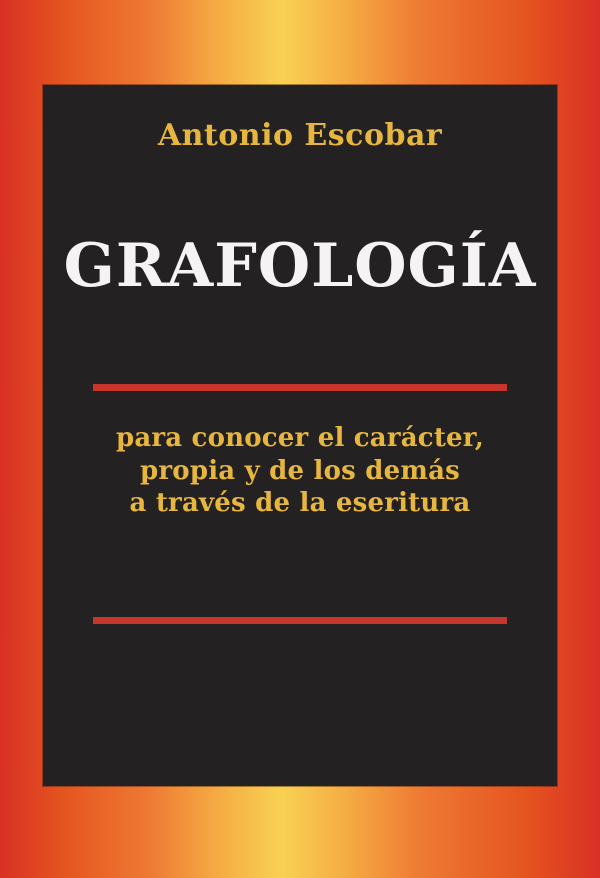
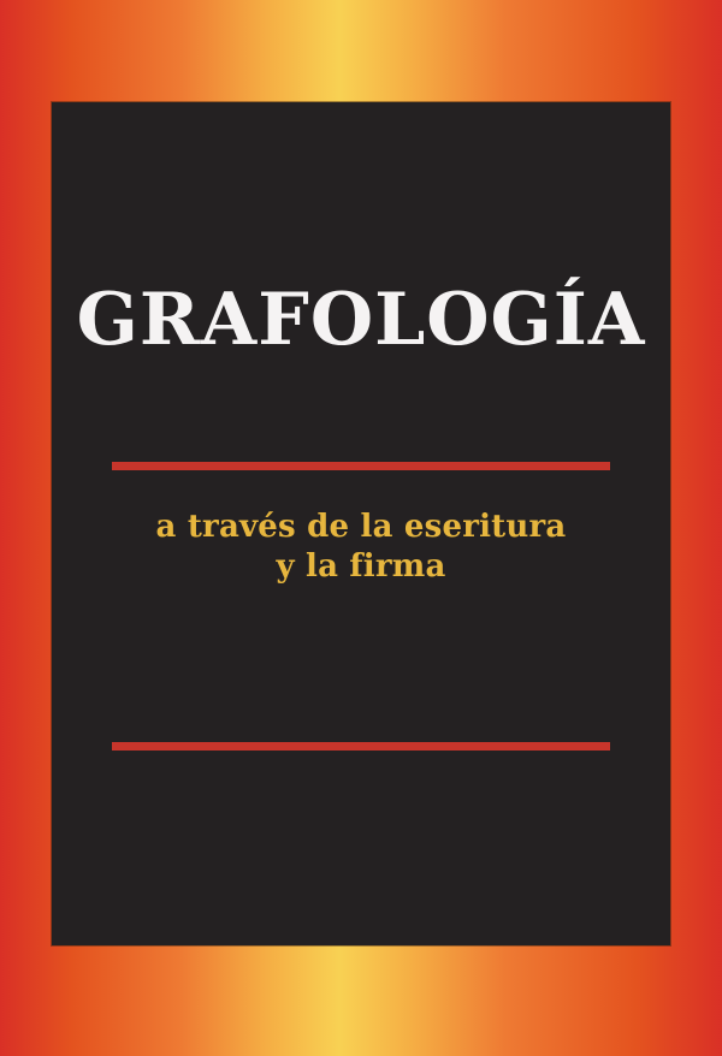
- Antonio Escobar
  GRAFOLOGÍA
- para conocer el carácter,
- propia y de los demás
  a través de la eseritura
+ y la firma
